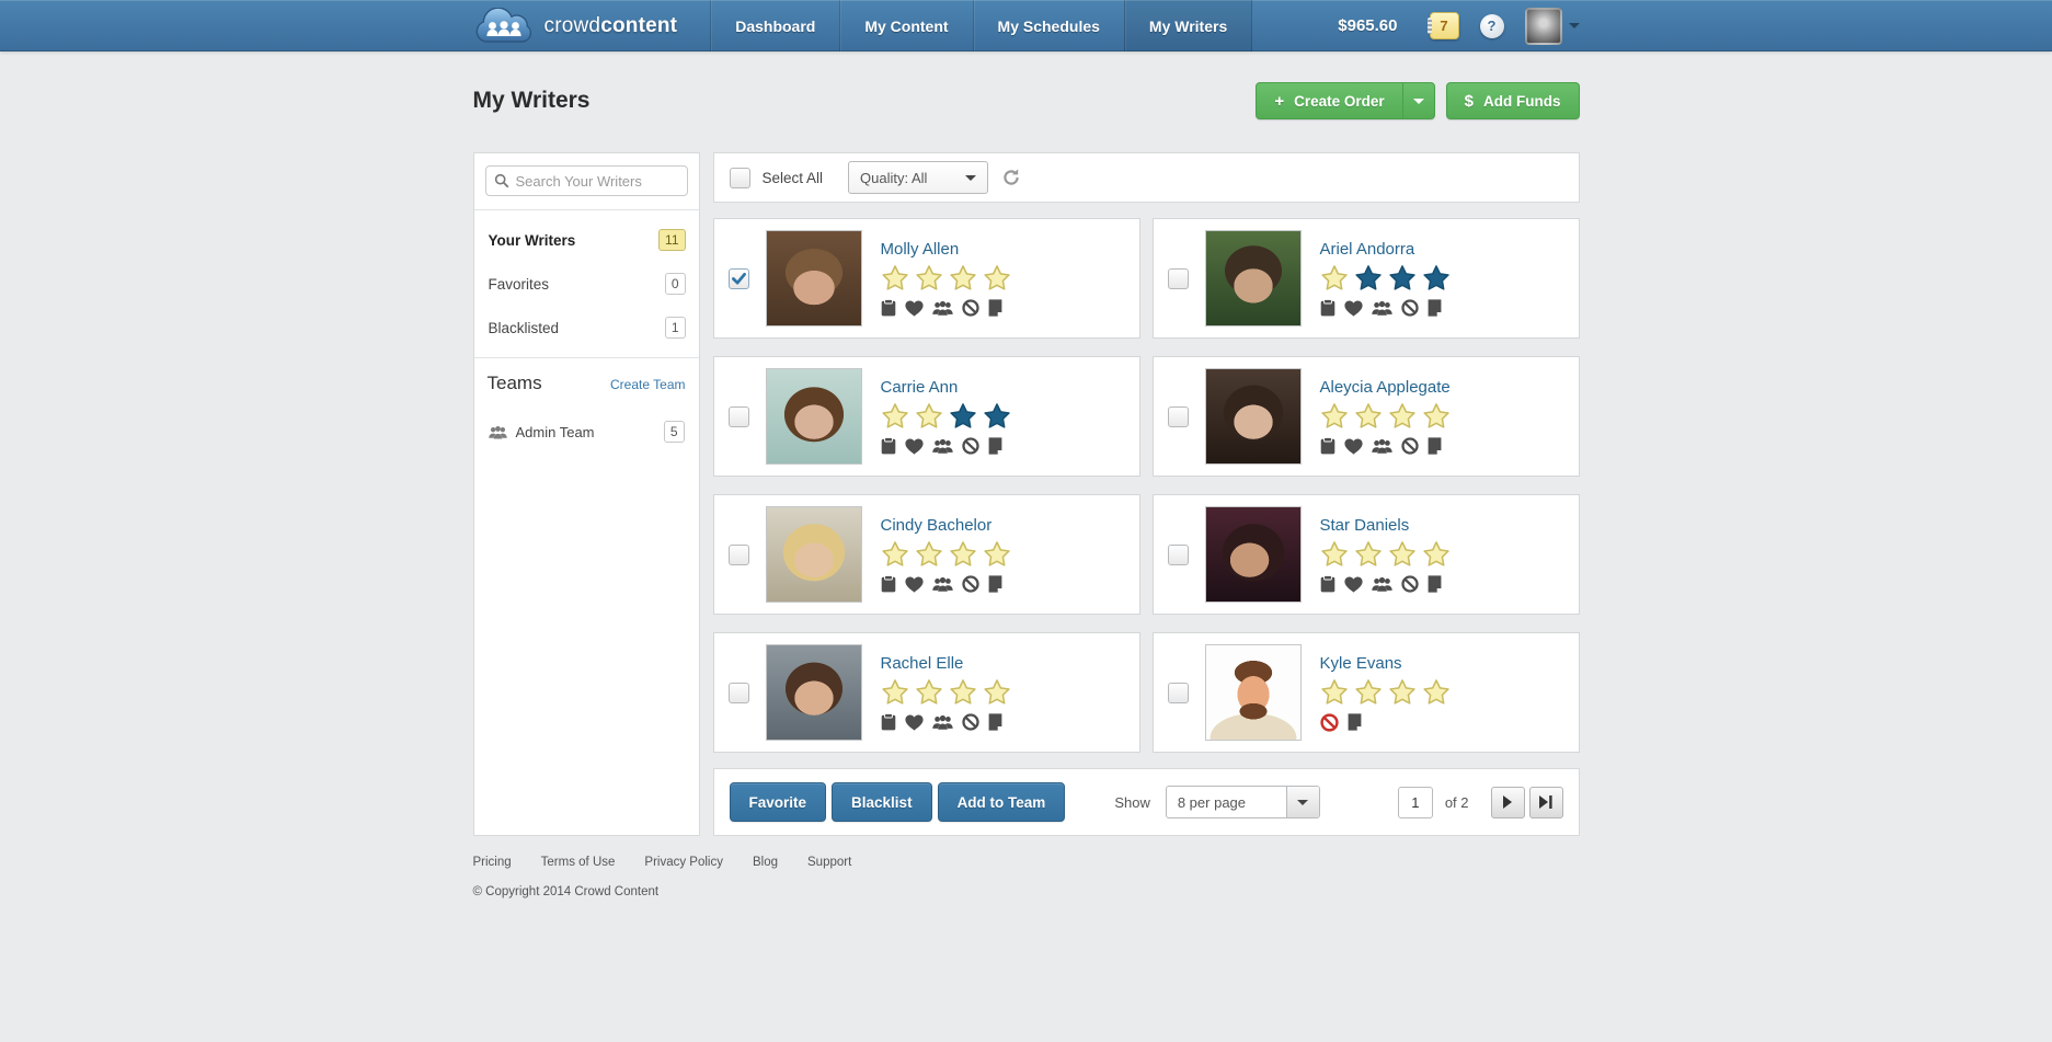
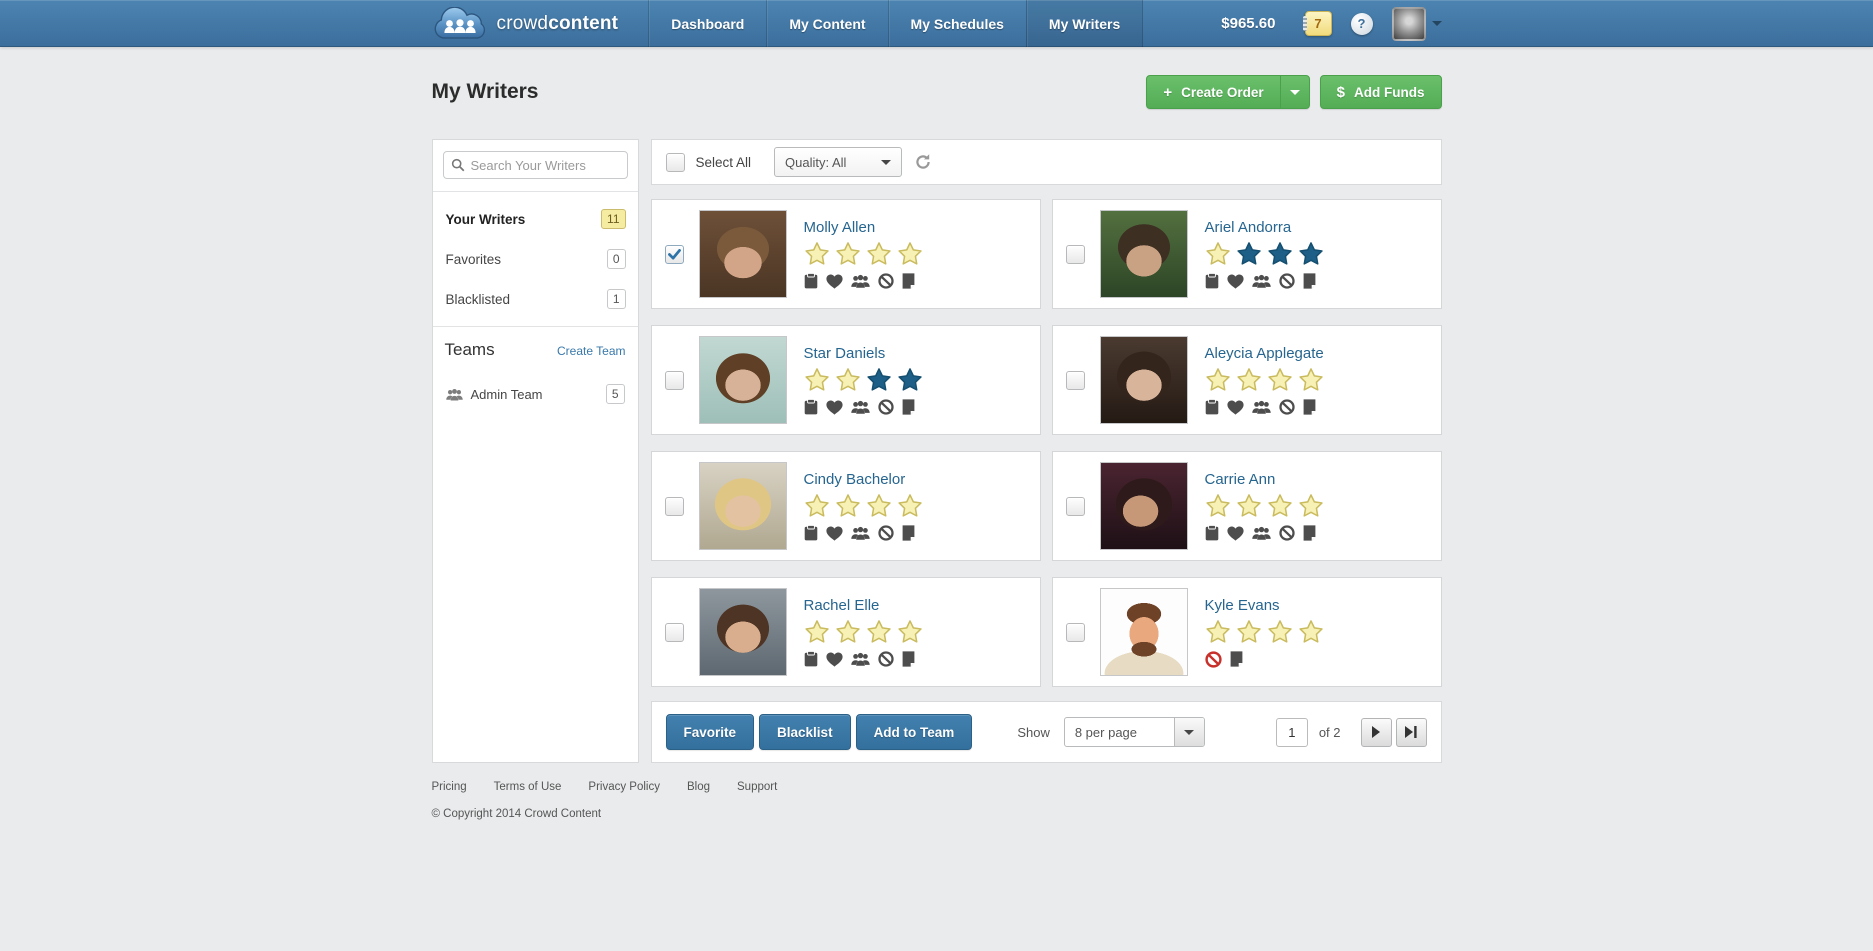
  crowdcontent
  Dashboard
  My Content
  My Schedules
  My Writers
  $965.60
  7
  ?
  My Writers
  +
  Create Order
  $
  Add Funds
  Search Your Writers
  Your Writers
  11
  Favorites
  0
  Blacklisted
  1
  Teams
  Create Team
  Admin Team
  5
  Select All
  Quality: All
  Molly Allen
  Ariel Andorra
- Carrie Ann
+ Star Daniels
  Aleycia Applegate
  Cindy Bachelor
- Star Daniels
+ Carrie Ann
  Rachel Elle
  Kyle Evans
  Favorite Blacklist Add to Team
  Show
  8 per page
  1
  of 2
  Pricing
  Terms of Use
  Privacy Policy
  Blog
  Support
  © Copyright 2014 Crowd Content
